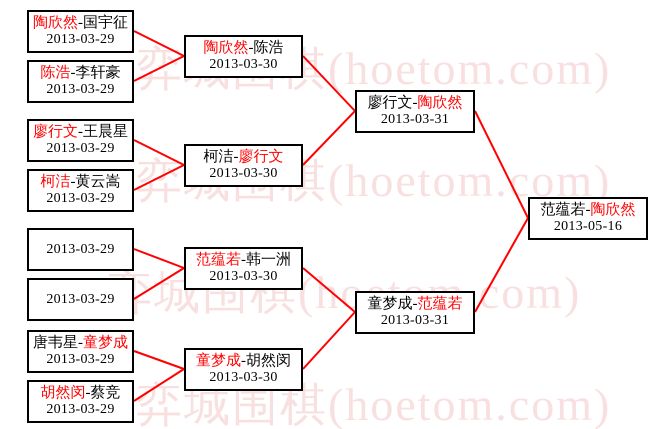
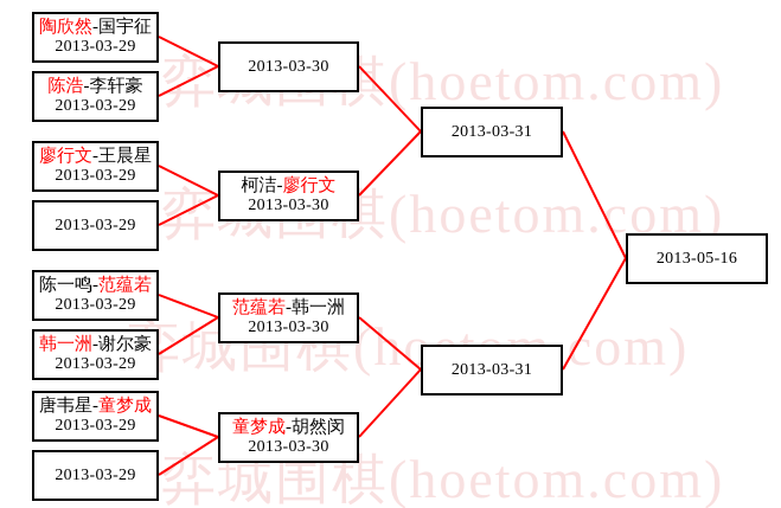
  棋(hoetom.com)
  弈棋(hoetom.com)
  弈城围棋(hoetom.com)
  陶欣然-国宇征
  2013-03-29
  陈浩-李轩豪
  2013-03-29
  廖行文-王晨星
  2013-03-29
- 柯洁-黄云嵩
  2013-03-29
+ 陈一鸣-范蕴若
  2013-03-29
+ 韩一洲-谢尔豪
  2013-03-29
  唐韦星-童梦成
  2013-03-29
- 胡然闵-蔡竞
  2013-03-29
- 陶欣然-陈浩
  2013-03-30
  柯洁-廖行文
  2013-03-30
  范蕴若-韩一洲
  2013-03-30
  童梦成-胡然闵
  2013-03-30
- 廖行文-陶欣然
  2013-03-31
- 童梦成-范蕴若
  2013-03-31
- 范蕴若-陶欣然
  2013-05-16
